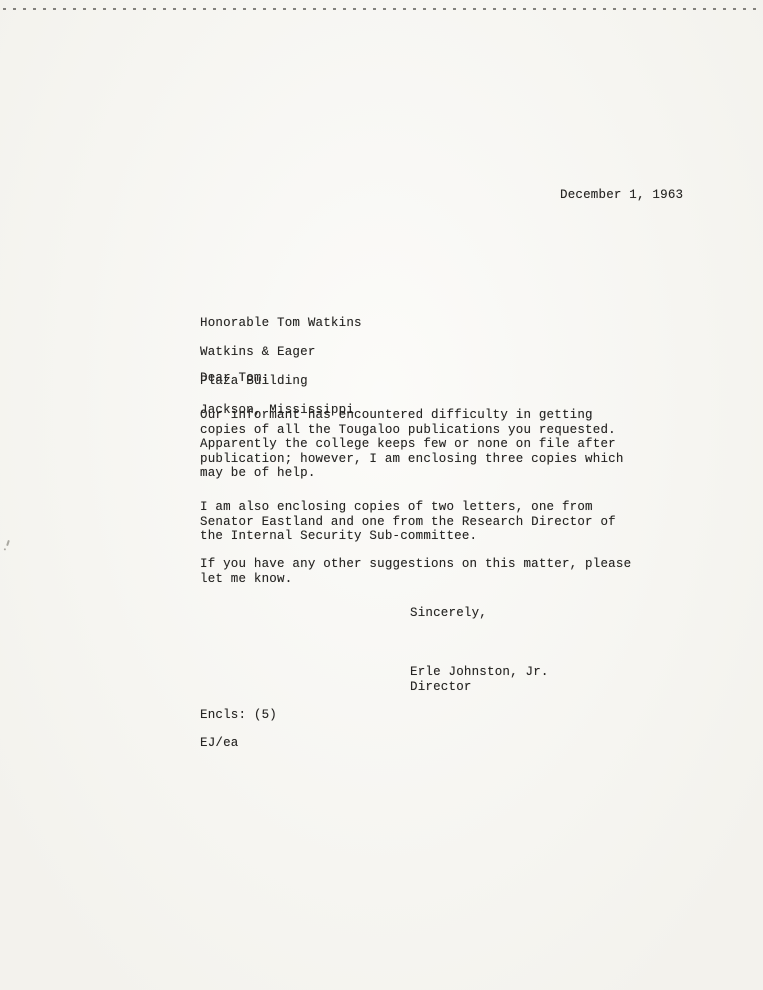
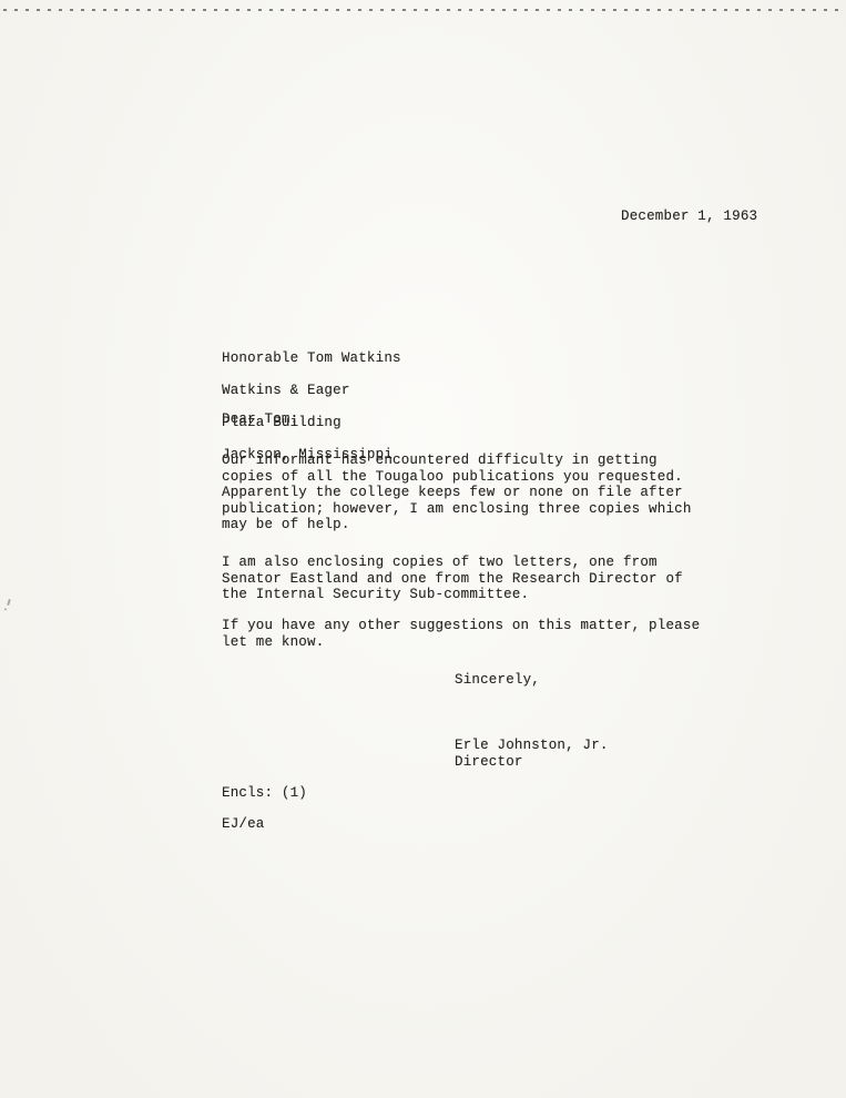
  December 1, 1963
  Honorable Tom Watkins
  Watkins & Eager
  Plaza Building
  Jackson, Mississippi
  Dear Tom:
  Our informant has encountered difficulty in getting
  copies of all the Tougaloo publications you requested.
  Apparently the college keeps few or none on file after
  publication; however, I am enclosing three copies which
  may be of help.
  I am also enclosing copies of two letters, one from
  Senator Eastland and one from the Research Director of
  the Internal Security Sub-committee.
  If you have any other suggestions on this matter, please
  let me know.
  Sincerely,
  Erle Johnston, Jr.
  Director
- Encls: (5)
+ Encls: (1)
  EJ/ea
